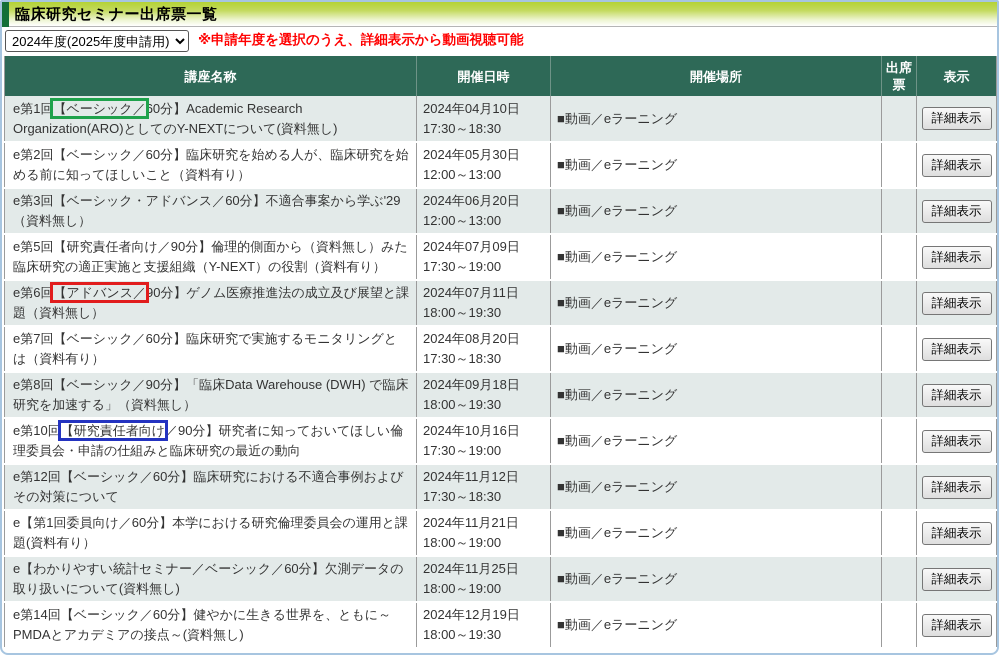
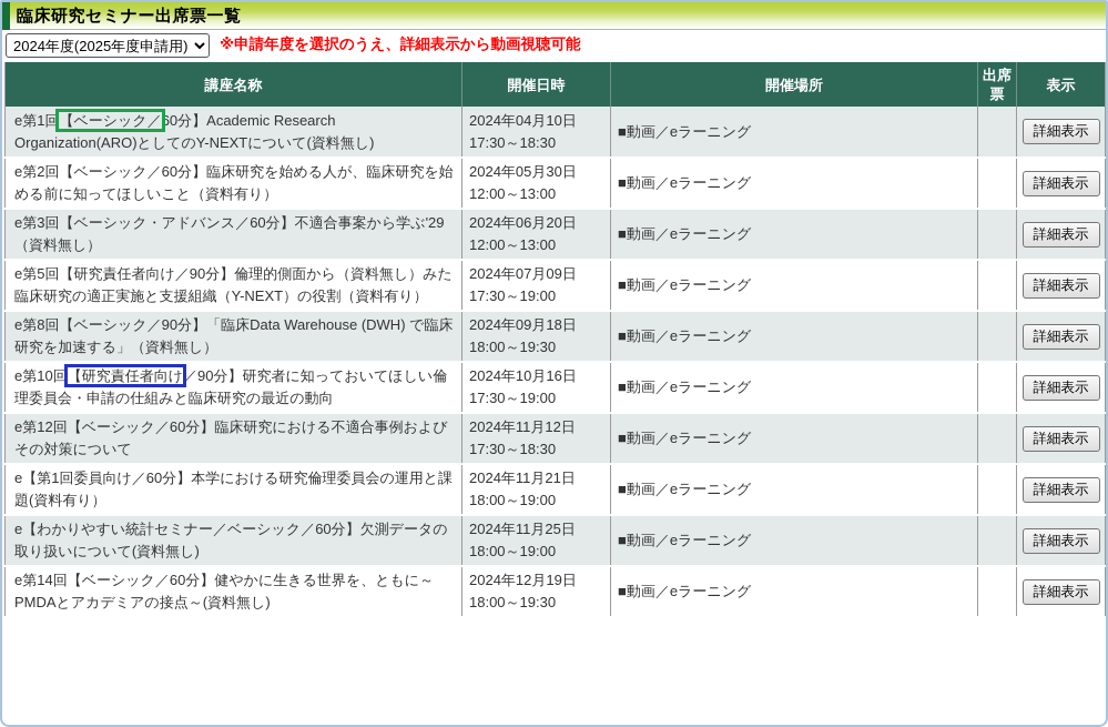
  臨床研究セミナー出席票一覧
  2024年度(2025年度申請用)
  ※申請年度を選択のうえ、詳細表示から動画視聴可能
  講座名称	開催日時	開催場所	出席票	表示
  e第1回【ベーシック／60分】Academic Research Organization(ARO)としてのY-NEXTについて(資料無し)	2024年04月10日17:30～18:30	■動画／eラーニング		詳細表示
  e第2回【ベーシック／60分】臨床研究を始める人が、臨床研究を始める前に知ってほしいこと（資料有り）	2024年05月30日12:00～13:00	■動画／eラーニング		詳細表示
  e第3回【ベーシック・アドバンス／60分】不適合事案から学ぶ'29（資料無し）	2024年06月20日12:00～13:00	■動画／eラーニング		詳細表示
  e第5回【研究責任者向け／90分】倫理的側面から（資料無し）みた臨床研究の適正実施と支援組織（Y-NEXT）の役割（資料有り）	2024年07月09日17:30～19:00	■動画／eラーニング		詳細表示
- e第6回【アドバンス／90分】ゲノム医療推進法の成立及び展望と課題（資料無し）	2024年07月11日18:00～19:30	■動画／eラーニング		詳細表示
- e第7回【ベーシック／60分】臨床研究で実施するモニタリングとは（資料有り）	2024年08月20日17:30～18:30	■動画／eラーニング		詳細表示
  e第8回【ベーシック／90分】「臨床Data Warehouse (DWH) で臨床研究を加速する」（資料無し）	2024年09月18日18:00～19:30	■動画／eラーニング		詳細表示
  e第10回【研究責任者向け／90分】研究者に知っておいてほしい倫理委員会・申請の仕組みと臨床研究の最近の動向	2024年10月16日17:30～19:00	■動画／eラーニング		詳細表示
  e第12回【ベーシック／60分】臨床研究における不適合事例およびその対策について	2024年11月12日17:30～18:30	■動画／eラーニング		詳細表示
  e【第1回委員向け／60分】本学における研究倫理委員会の運用と課題(資料有り）	2024年11月21日18:00～19:00	■動画／eラーニング		詳細表示
  e【わかりやすい統計セミナー／ベーシック／60分】欠測データの取り扱いについて(資料無し)	2024年11月25日18:00～19:00	■動画／eラーニング		詳細表示
  e第14回【ベーシック／60分】健やかに生きる世界を、ともに～PMDAとアカデミアの接点～(資料無し)	2024年12月19日18:00～19:30	■動画／eラーニング		詳細表示
